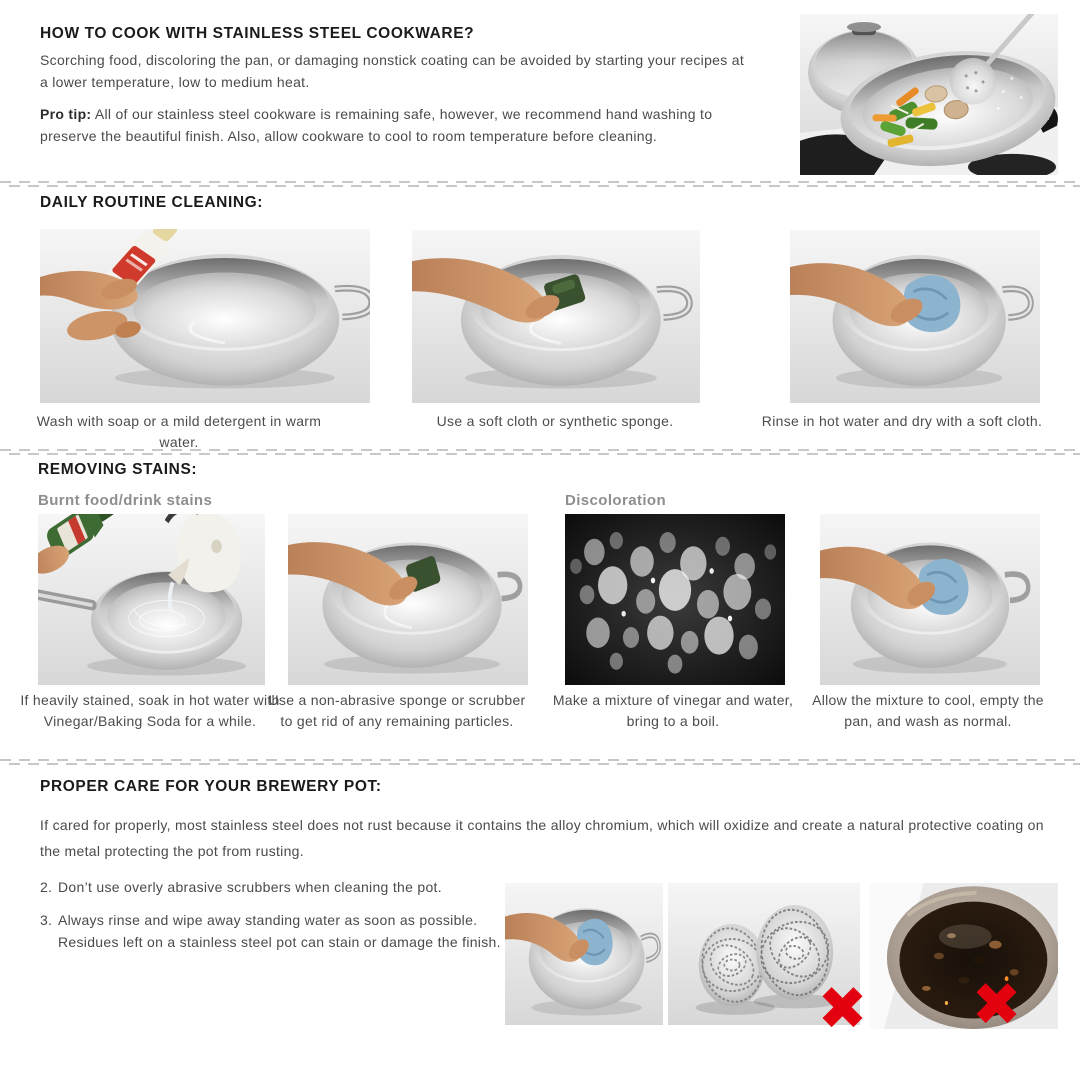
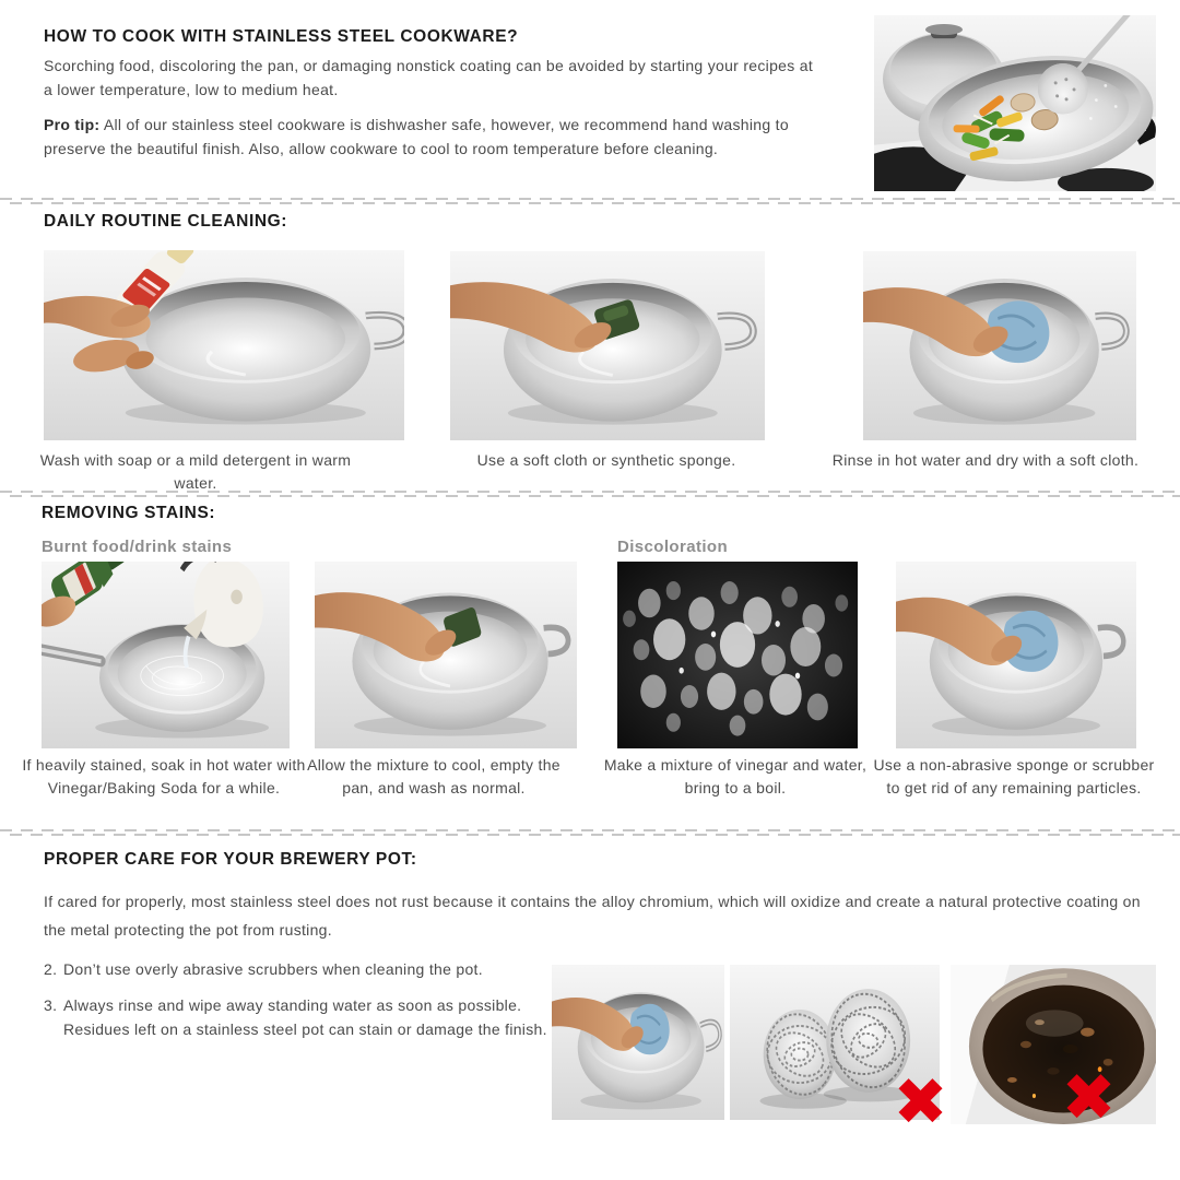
  HOW TO COOK WITH STAINLESS STEEL COOKWARE?
  Scorching food, discoloring the pan, or damaging nonstick coating can be avoided by starting your recipes at a lower temperature, low to medium heat.
- Pro tip: All of our stainless steel cookware is remaining safe, however, we recommend hand washing to preserve the beautiful finish. Also, allow cookware to cool to room temperature before cleaning.
+ Pro tip: All of our stainless steel cookware is dishwasher safe, however, we recommend hand washing to preserve the beautiful finish. Also, allow cookware to cool to room temperature before cleaning.
  DAILY ROUTINE CLEANING:
  Wash with soap or a mild detergent in warm water.
  Use a soft cloth or synthetic sponge.
  Rinse in hot water and dry with a soft cloth.
  REMOVING STAINS:
  Burnt food/drink stains
  Discoloration
  If heavily stained, soak in hot water with Vinegar/Baking Soda for a while.
- Use a non-abrasive sponge or scrubber to get rid of any remaining particles.
+ Allow the mixture to cool, empty the pan, and wash as normal.
  Make a mixture of vinegar and water, bring to a boil.
- Allow the mixture to cool, empty the pan, and wash as normal.
+ Use a non-abrasive sponge or scrubber to get rid of any remaining particles.
  PROPER CARE FOR YOUR BREWERY POT:
  If cared for properly, most stainless steel does not rust because it contains the alloy chromium, which will oxidize and create a natural protective coating on the metal protecting the pot from rusting.
  2.
  Don’t use overly abrasive scrubbers when cleaning the pot.
  3.
  Always rinse and wipe away standing water as soon as possible. Residues left on a stainless steel pot can stain or damage the finish.
  ✖
  ✖
